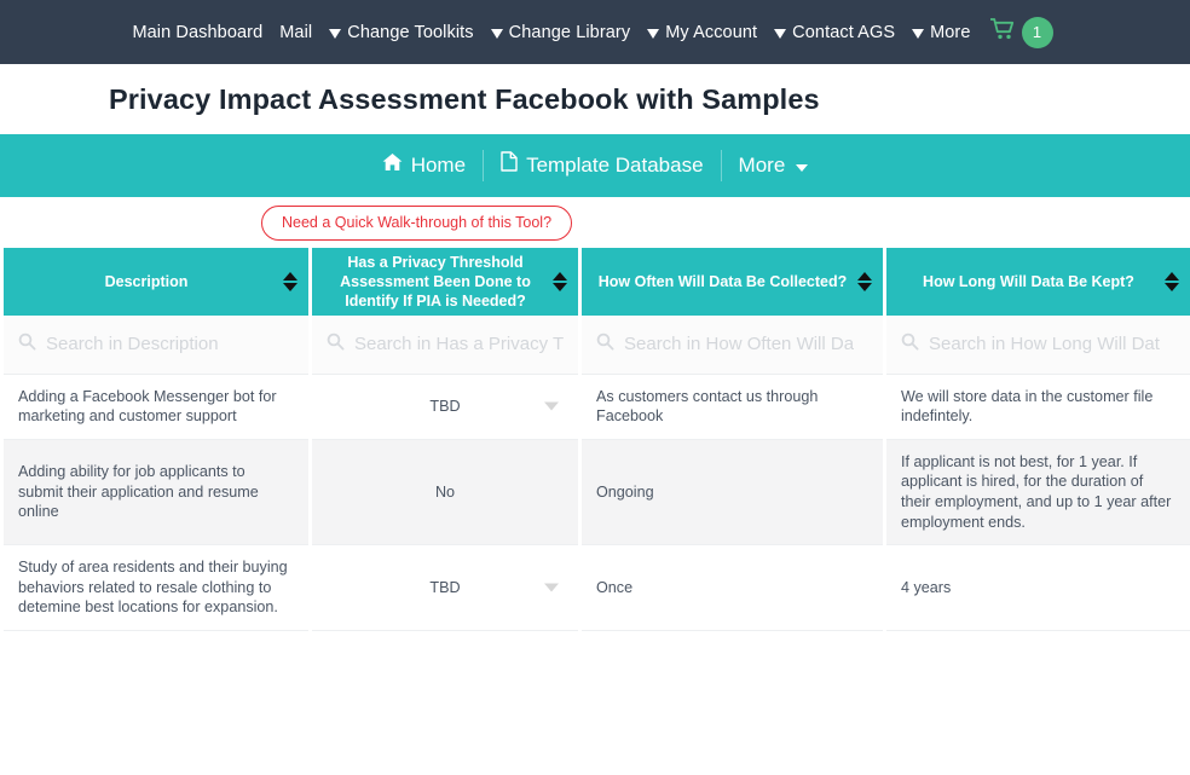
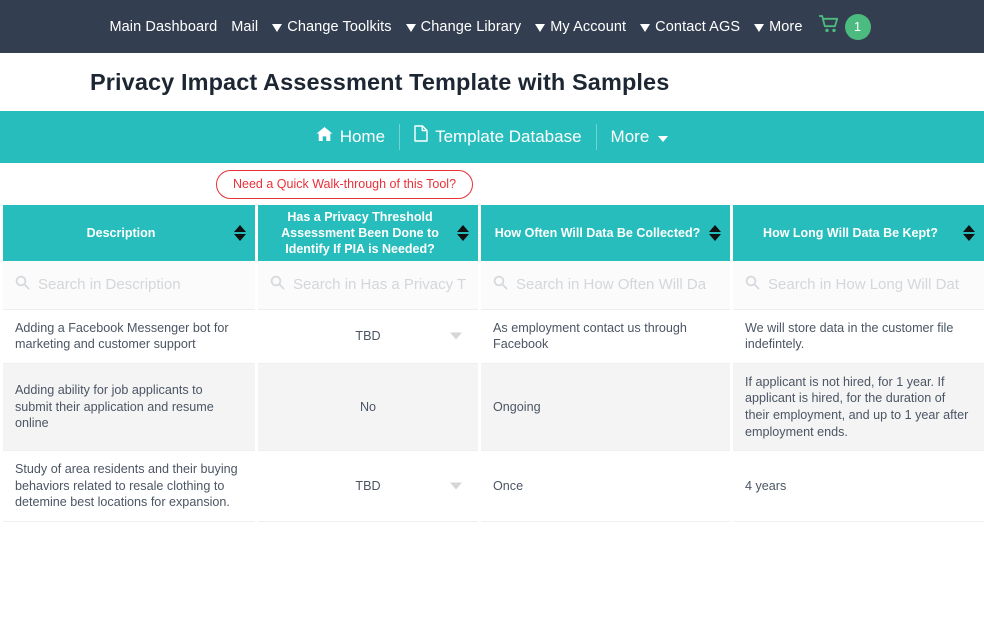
  Main Dashboard
  Mail
  Change Toolkits
  Change Library
  My Account
  Contact AGS
  More
  1
- Privacy Impact Assessment Facebook with Samples
+ Privacy Impact Assessment Template with Samples
  Home
  Template Database
  More
  Need a Quick Walk-through of this Tool?
  Description	Has a Privacy Threshold Assessment Been Done to Identify If PIA is Needed?	How Often Will Data Be Collected?	How Long Will Data Be Kept?
  Search in Description	Search in Has a Privacy T	Search in How Often Will Da	Search in How Long Will Dat
- Adding a Facebook Messenger bot for marketing and customer support	TBD	As customers contact us through Facebook	We will store data in the customer file indefintely.
+ Adding a Facebook Messenger bot for marketing and customer support	TBD	As employment contact us through Facebook	We will store data in the customer file indefintely.
- Adding ability for job applicants to submit their application and resume online	No	Ongoing	If applicant is not best, for 1 year. If applicant is hired, for the duration of their employment, and up to 1 year after employment ends.
+ Adding ability for job applicants to submit their application and resume online	No	Ongoing	If applicant is not hired, for 1 year. If applicant is hired, for the duration of their employment, and up to 1 year after employment ends.
  Study of area residents and their buying behaviors related to resale clothing to detemine best locations for expansion.	TBD	Once	4 years
